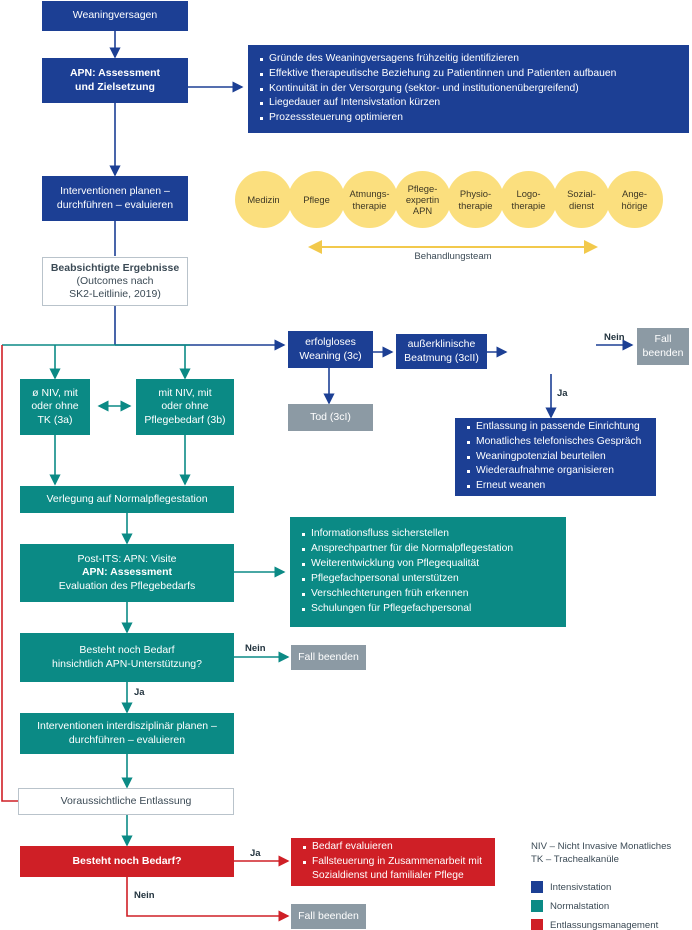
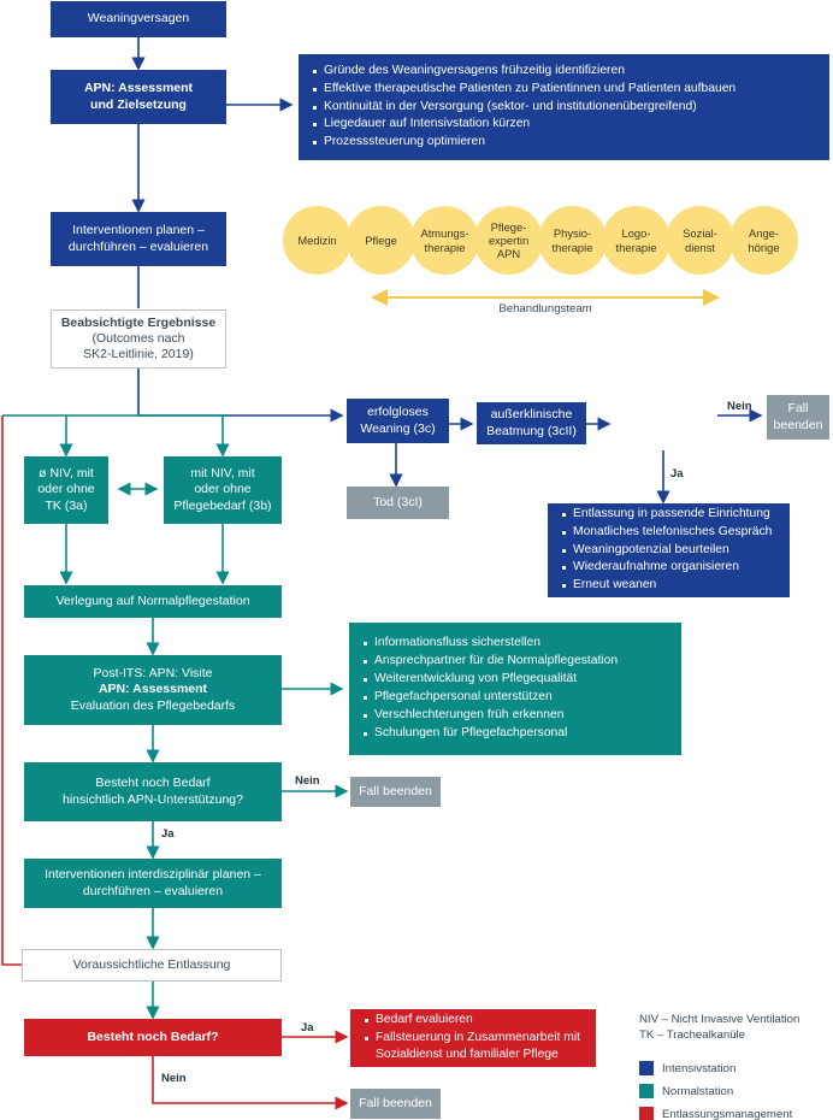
  Weaningversagen
  APN: Assessment
  und Zielsetzung
  Gründe des Weaningversagens frühzeitig identifizieren
- Effektive therapeutische Beziehung zu Patientinnen und Patienten aufbauen
+ Effektive therapeutische Patienten zu Patientinnen und Patienten aufbauen
  Kontinuität in der Versorgung (sektor- und institutionenübergreifend)
  Liegedauer auf Intensivstation kürzen
  Prozesssteuerung optimieren
  Interventionen planen –
  durchführen – evaluieren
  Beabsichtigte Ergebnisse
  (Outcomes nach
  SK2-Leitlinie, 2019)
  Medizin
  Pflege
  Atmungs-
  therapie
  Pflege-
  expertin
  APN
  Physio-
  therapie
  Logo-
  therapie
  Sozial-
  dienst
  Ange-
  hörige
  Behandlungsteam
  erfolgloses
  Weaning (3c)
  Tod (3cI)
  außerklinische
  Beatmung (3cII)
  Nein
  Fall
  beenden
  Ja
  Entlassung in passende Einrichtung
  Monatliches telefonisches Gespräch
  Weaningpotenzial beurteilen
  Wiederaufnahme organisieren
  Erneut weanen
  ø NIV, mit
  oder ohne
  TK (3a)
  mit NIV, mit
  oder ohne
  Pflegebedarf (3b)
  Verlegung auf Normalpflegestation
  Post-ITS: APN: Visite
  APN: Assessment
  Evaluation des Pflegebedarfs
  Informationsfluss sicherstellen
  Ansprechpartner für die Normalpflegestation
  Weiterentwicklung von Pflegequalität
  Pflegefachpersonal unterstützen
  Verschlechterungen früh erkennen
  Schulungen für Pflegefachpersonal
  Besteht noch Bedarf
  hinsichtlich APN-Unterstützung?
  Nein
  Fall beenden
  Ja
  Interventionen interdisziplinär planen –
  durchführen – evaluieren
  Voraussichtliche Entlassung
  Besteht noch Bedarf?
  Ja
  Nein
  Bedarf evaluieren
  Fallsteuerung in Zusammenarbeit mit
  Sozialdienst und familialer Pflege
  Fall beenden
- NIV – Nicht Invasive Monatliches
+ NIV – Nicht Invasive Ventilation
  TK – Trachealkanüle
  Intensivstation
  Normalstation
  Entlassungsmanagement
